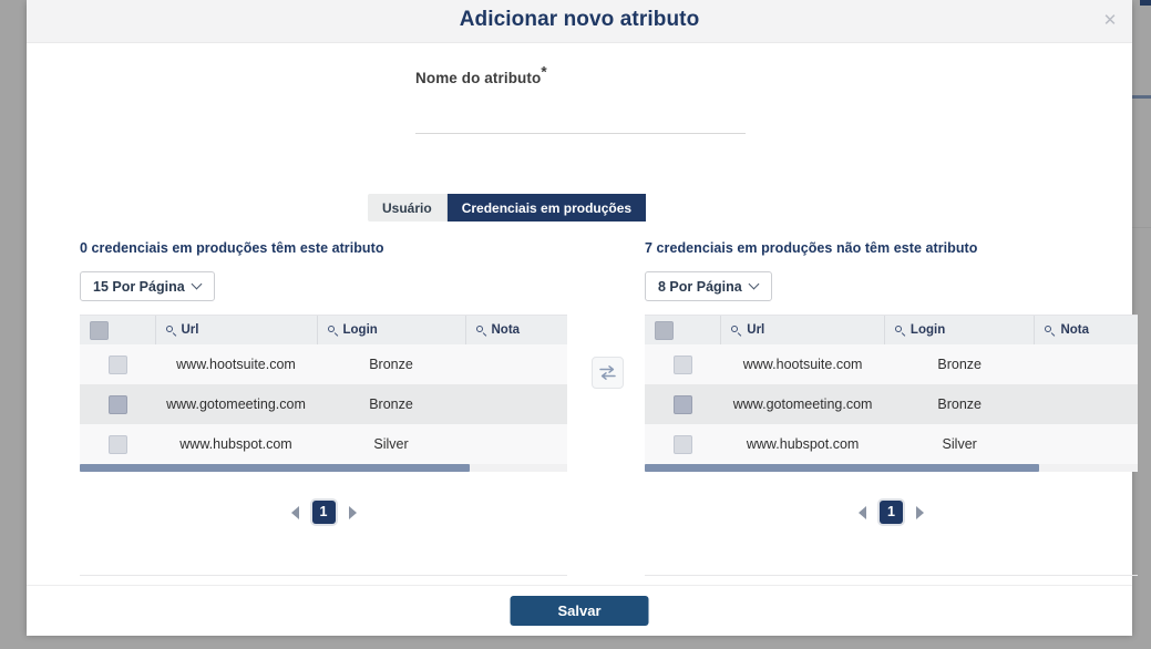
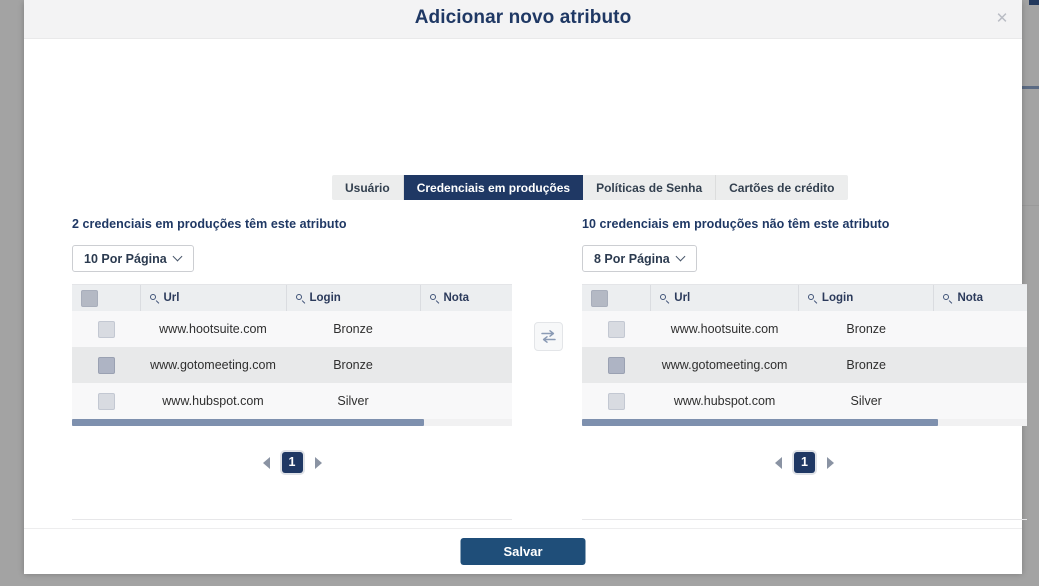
  Adicionar novo atributo
  ✕
- Nome do atributo*
  Usuário
  Credenciais em produções
+ Políticas de Senha
+ Cartões de crédito
- 0 credenciais em produções têm este atributo
+ 2 credenciais em produções têm este atributo
- 15 Por Página
+ 10 Por Página
  	Url	Login	Nota
  	www.hootsuite.com	Bronze
  	www.gotomeeting.com	Bronze
  	www.hubspot.com	Silver
  1
- 7 credenciais em produções não têm este atributo
+ 10 credenciais em produções não têm este atributo
  8 Por Página
  	Url	Login	Nota
  	www.hootsuite.com	Bronze
  	www.gotomeeting.com	Bronze
  	www.hubspot.com	Silver
  1
  Salvar
